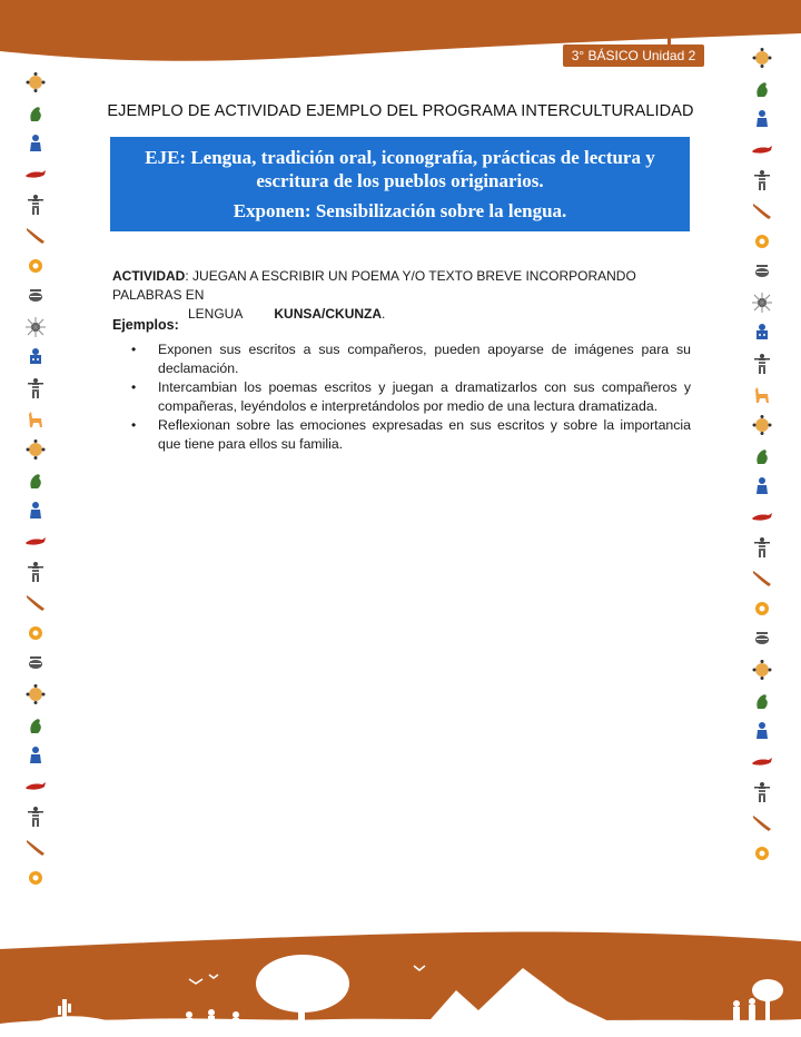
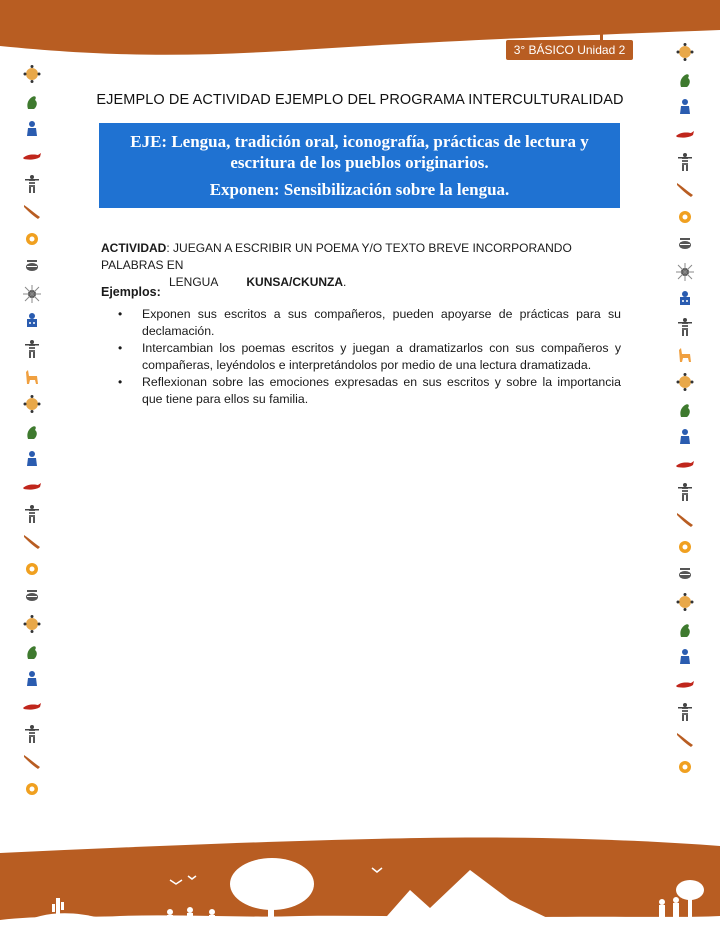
  3° BÁSICO Unidad 2
  EJEMPLO DE ACTIVIDAD EJEMPLO DEL PROGRAMA INTERCULTURALIDAD
  EJE: Lengua, tradición oral, iconografía, prácticas de lectura y
  escritura de los pueblos originarios.
  Exponen: Sensibilización sobre la lengua.
  ACTIVIDAD: JUEGAN A ESCRIBIR UN POEMA Y/O TEXTO BREVE INCORPORANDO PALABRAS EN
  LENGUA KUNSA/CKUNZA.
  Ejemplos:
- Exponen sus escritos a sus compañeros, pueden apoyarse de imágenes para su declamación.
+ Exponen sus escritos a sus compañeros, pueden apoyarse de prácticas para su declamación.
  Intercambian los poemas escritos y juegan a dramatizarlos con sus compañeros y compañeras, leyéndolos e interpretándolos por medio de una lectura dramatizada.
  Reflexionan sobre las emociones expresadas en sus escritos y sobre la importancia que tiene para ellos su familia.
